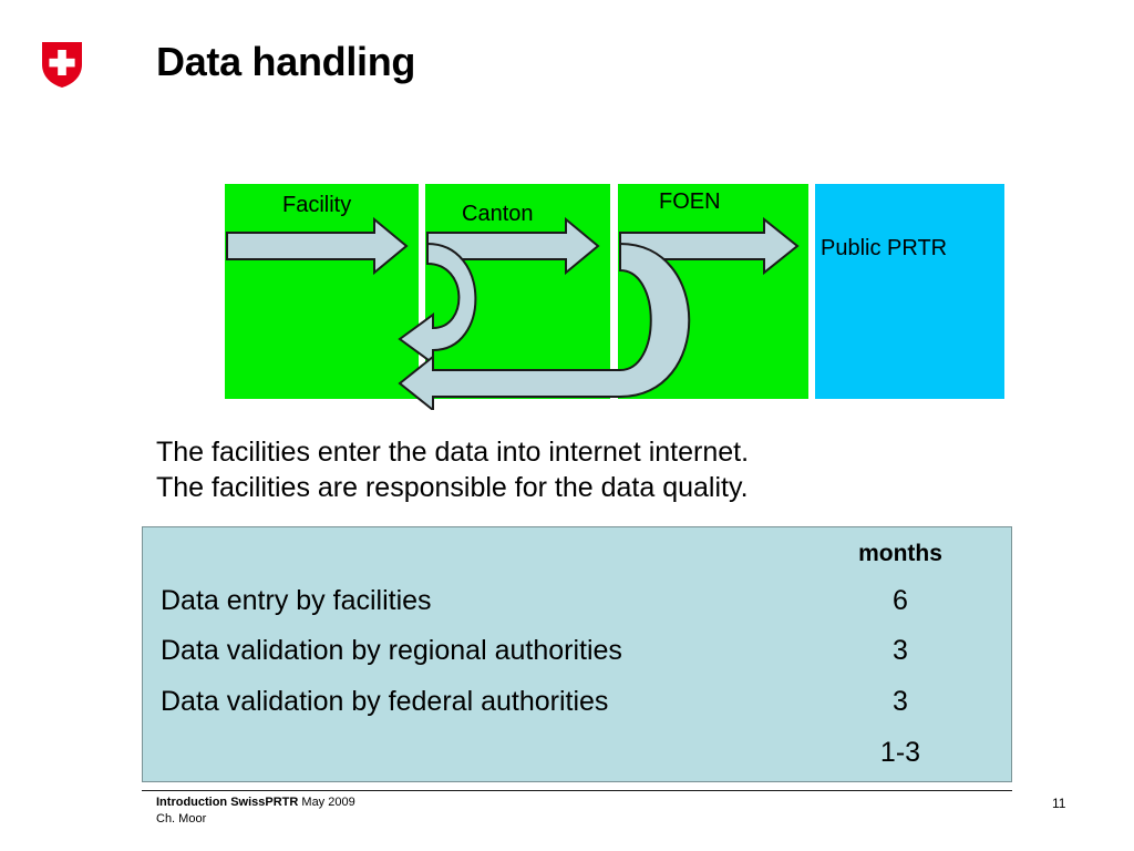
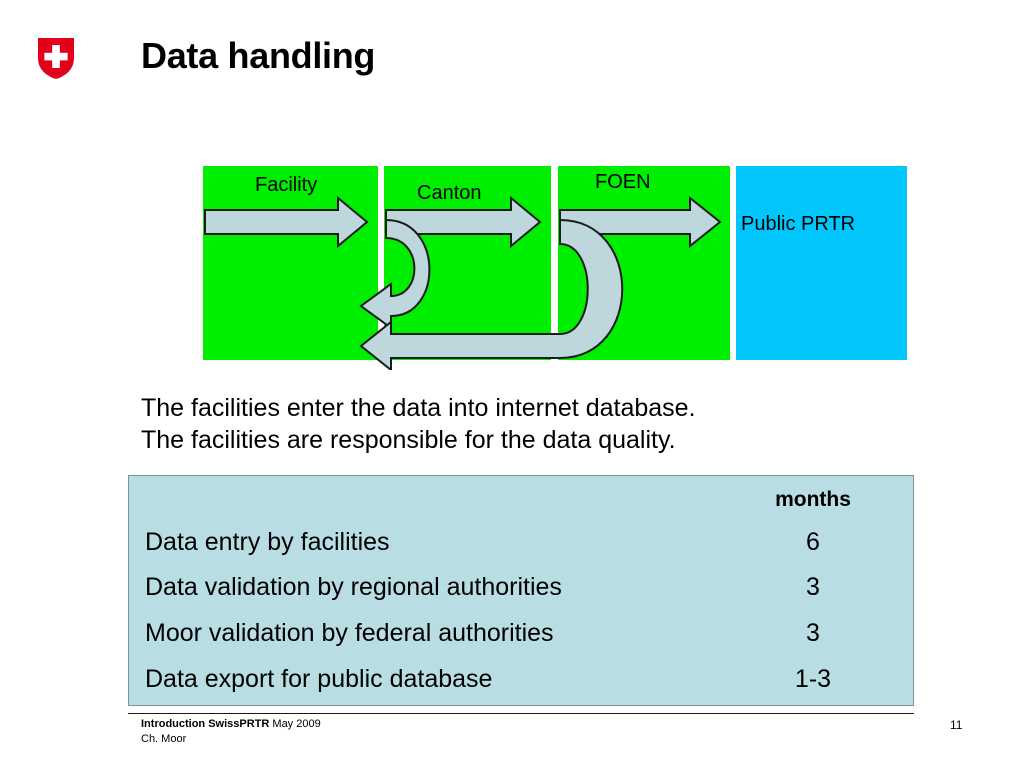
  Data handling
  Facility
  Canton
  FOEN
  Public PRTR
- The facilities enter the data into internet internet.
+ The facilities enter the data into internet database.
  The facilities are responsible for the data quality.
  months
  Data entry by facilities
  6
  Data validation by regional authorities
  3
- Data validation by federal authorities
+ Moor validation by federal authorities
  3
+ Data export for public database
  1-3
  Introduction SwissPRTR May 2009
  Ch. Moor
  11
